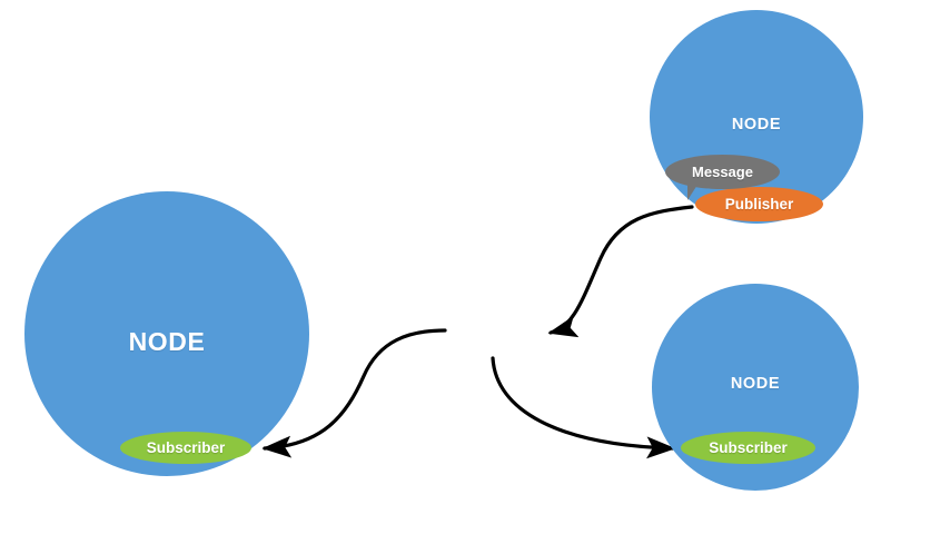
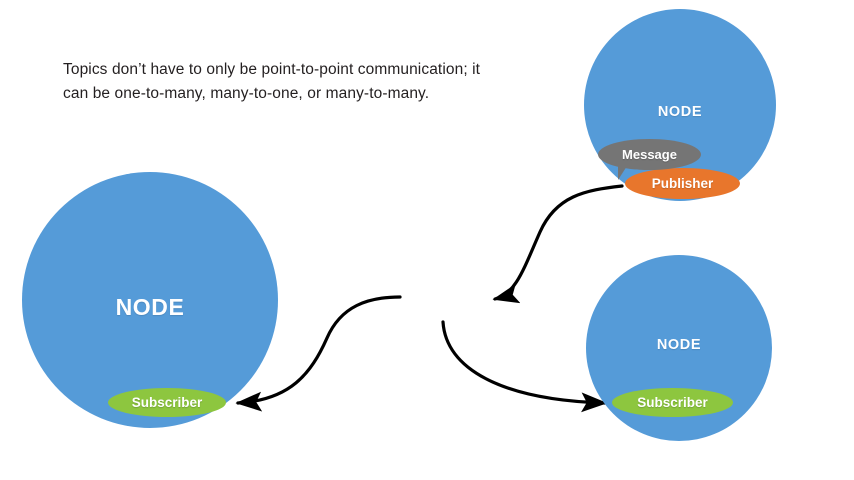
+ Topics don’t have to only be point-to-point communication; it
+ can be one-to-many, many-to-one, or many-to-many.
  NODE
  Subscriber
  NODE
  Message
  Publisher
  NODE
  Subscriber
